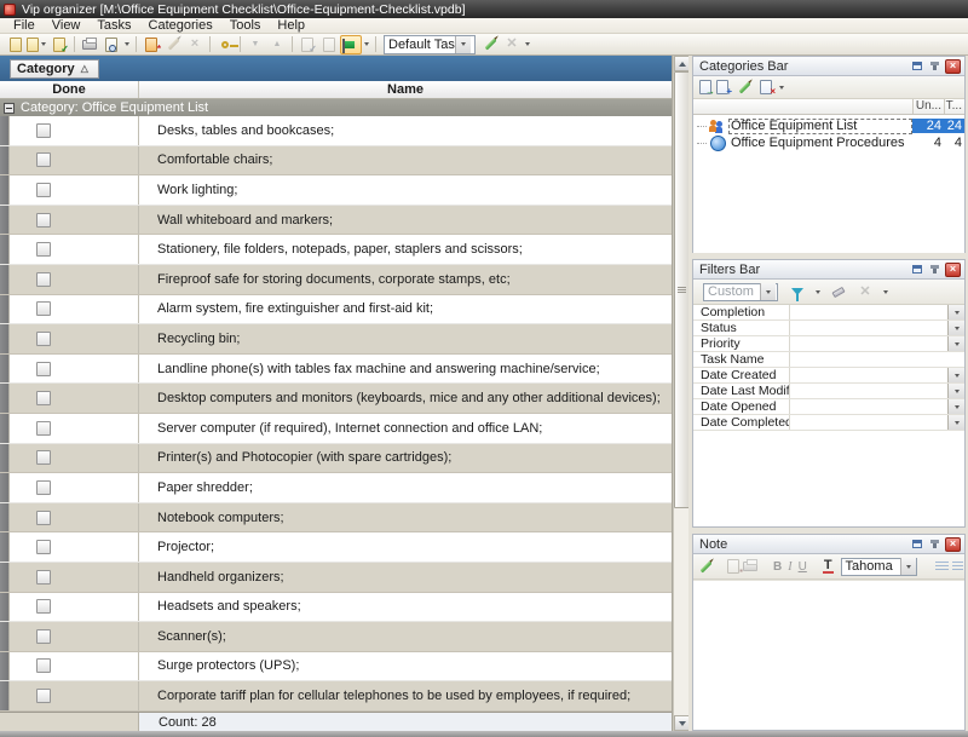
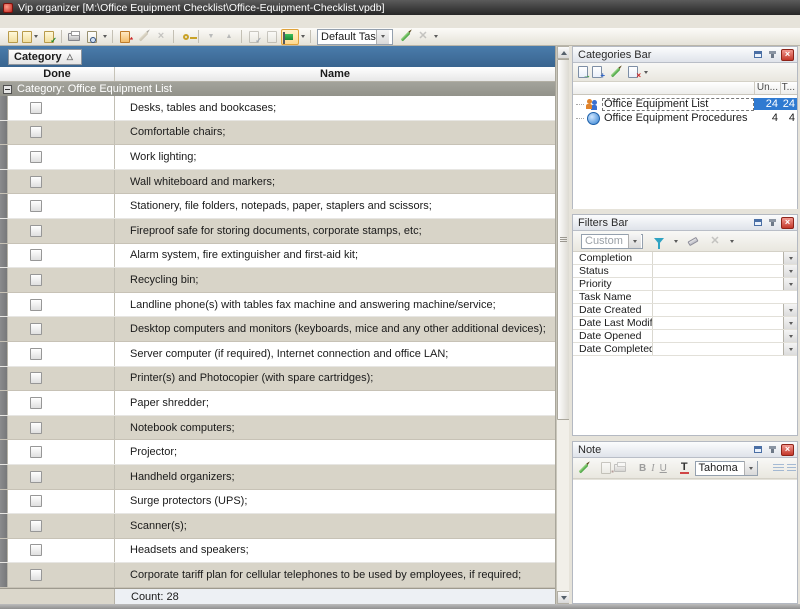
  Vip organizer [M:\Office Equipment Checklist\Office-Equipment-Checklist.vpdb]
- File
- View
- Tasks
- Categories
- Tools
- Help
  ✓
  *
  ×
  ✓
  Default Tas
  ✕
  Category
  △
  Done
  Name
  Category: Office Equipment List
  Desks, tables and bookcases;
  Comfortable chairs;
  Work lighting;
  Wall whiteboard and markers;
  Stationery, file folders, notepads, paper, staplers and scissors;
  Fireproof safe for storing documents, corporate stamps, etc;
  Alarm system, fire extinguisher and first-aid kit;
  Recycling bin;
  Landline phone(s) with tables fax machine and answering machine/service;
  Desktop computers and monitors (keyboards, mice and any other additional devices);
  Server computer (if required), Internet connection and office LAN;
  Printer(s) and Photocopier (with spare cartridges);
  Paper shredder;
  Notebook computers;
  Projector;
  Handheld organizers;
- Headsets and speakers;
+ Surge protectors (UPS);
  Scanner(s);
- Surge protectors (UPS);
+ Headsets and speakers;
  Corporate tariff plan for cellular telephones to be used by employees, if required;
  Count: 28
  Categories Bar
  ×
  →
  +
  ×
  Un...
  T...
  Office Equipment List
  24
  24
  Office Equipment Procedures
  4
  4
  Filters Bar
  ×
  Custom
  ✕
  Completion
  Status
  Priority
  Task Name
  Date Created
  Date Last Modif
  Date Opened
  Date Completed
  Note
  ×
  ▪
  B
  I
  U
  T
  Tahoma
